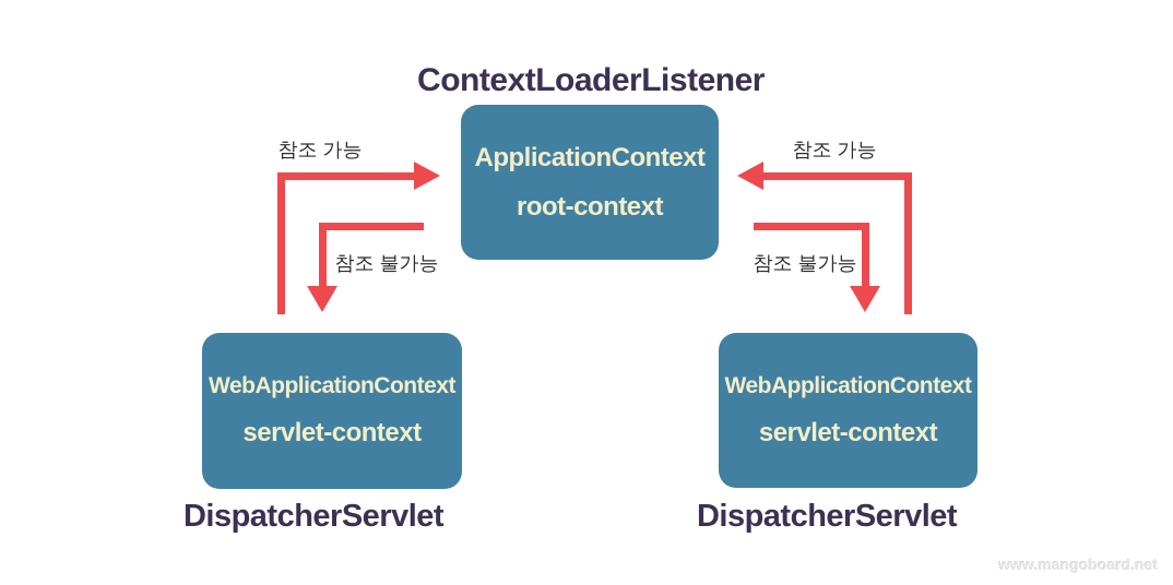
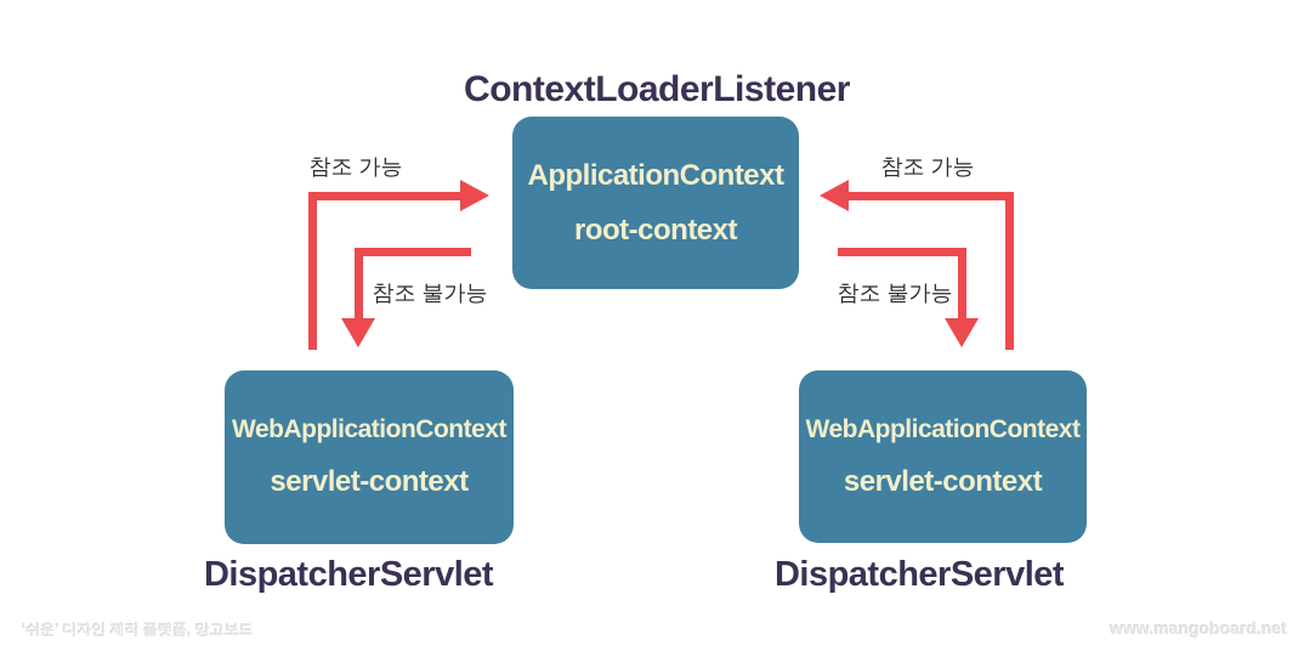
  ContextLoaderListener
  ApplicationContext
  root-context
  참조 가능
  참조 불가능
  참조 가능
  참조 불가능
  WebApplicationContext
  servlet-context
  DispatcherServlet
  WebApplicationContext
  servlet-context
  DispatcherServlet
+ ‘쉬운’ 디자인 제작 플랫폼, 망고보드
  www.mangoboard.net
